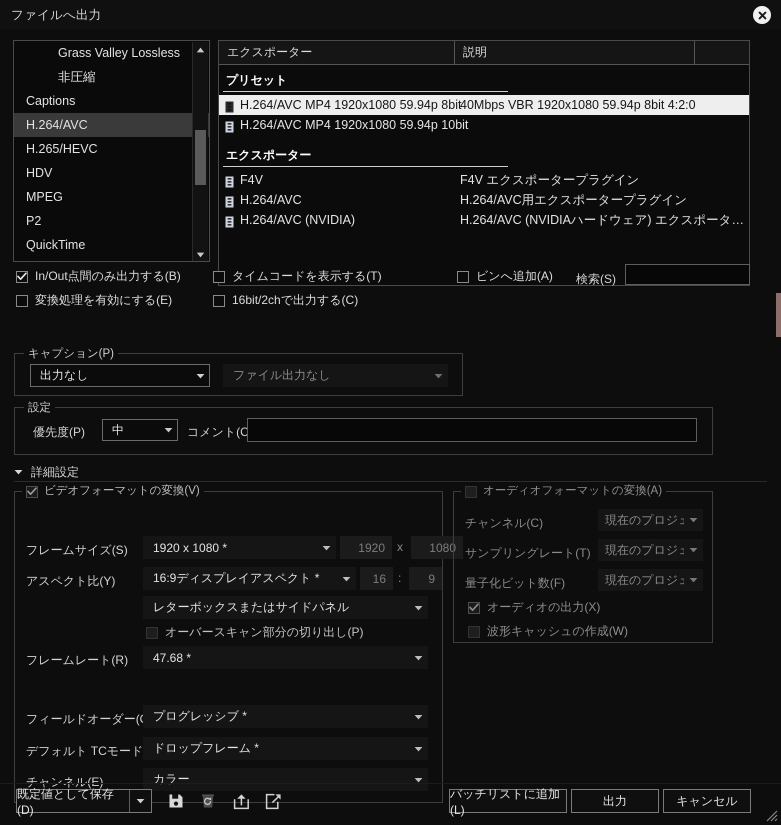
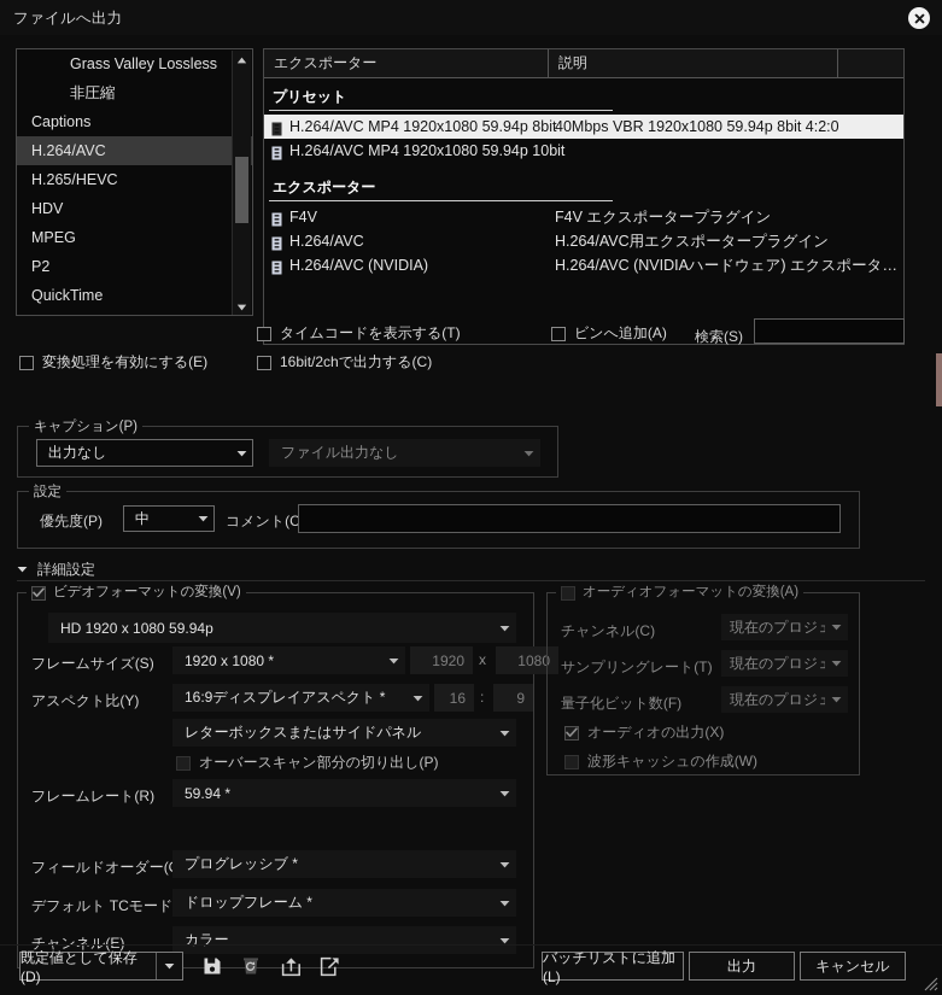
  ファイルへ出力
  Grass Valley Lossless
  非圧縮
  Captions
  H.264/AVC
  H.265/HEVC
  HDV
  MPEG
  P2
  QuickTime
  エクスポーター
  説明
  プリセット
  H.264/AVC MP4 1920x1080 59.94p 8bit
  40Mbps VBR 1920x1080 59.94p 8bit 4:2:0
  H.264/AVC MP4 1920x1080 59.94p 10bit
  エクスポーター
  F4V
  F4V エクスポータープラグイン
  H.264/AVC
  H.264/AVC用エクスポータープラグイン
  H.264/AVC (NVIDIA)
  H.264/AVC (NVIDIAハードウェア) エクスポータ…
- In/Out点間のみ出力する(B)
  変換処理を有効にする(E)
  タイムコードを表示する(T)
  16bit/2chで出力する(C)
  ビンへ追加(A)
  検索(S)
  キャプション(P)
  出力なし
  ファイル出力なし
  設定
  優先度(P)
  中
  コメント(C
  詳細設定
  ビデオフォーマットの変換(V)
+ HD 1920 x 1080 59.94p
  フレームサイズ(S)
  1920 x 1080 *
  1920
  x
  1080
  アスペクト比(Y)
  16:9ディスプレイアスペクト *
  16
  :
  9
  レターボックスまたはサイドパネル
  オーバースキャン部分の切り出し(P)
  フレームレート(R)
- 47.68 *
+ 59.94 *
  フィールドオーダー(
  プログレッシブ *
  デフォルト TCモード
  ドロップフレーム *
  チャンネル(E)
  カラー
  オーディオフォーマットの変換(A)
  チャンネル(C)
  サンプリングレート(T)
  量子化ビット数(F)
  オーディオの出力(X)
  波形キャッシュの作成(W)
  既定値として保存(D)
  バッチリストに追加(L)
  出力
  キャンセル
